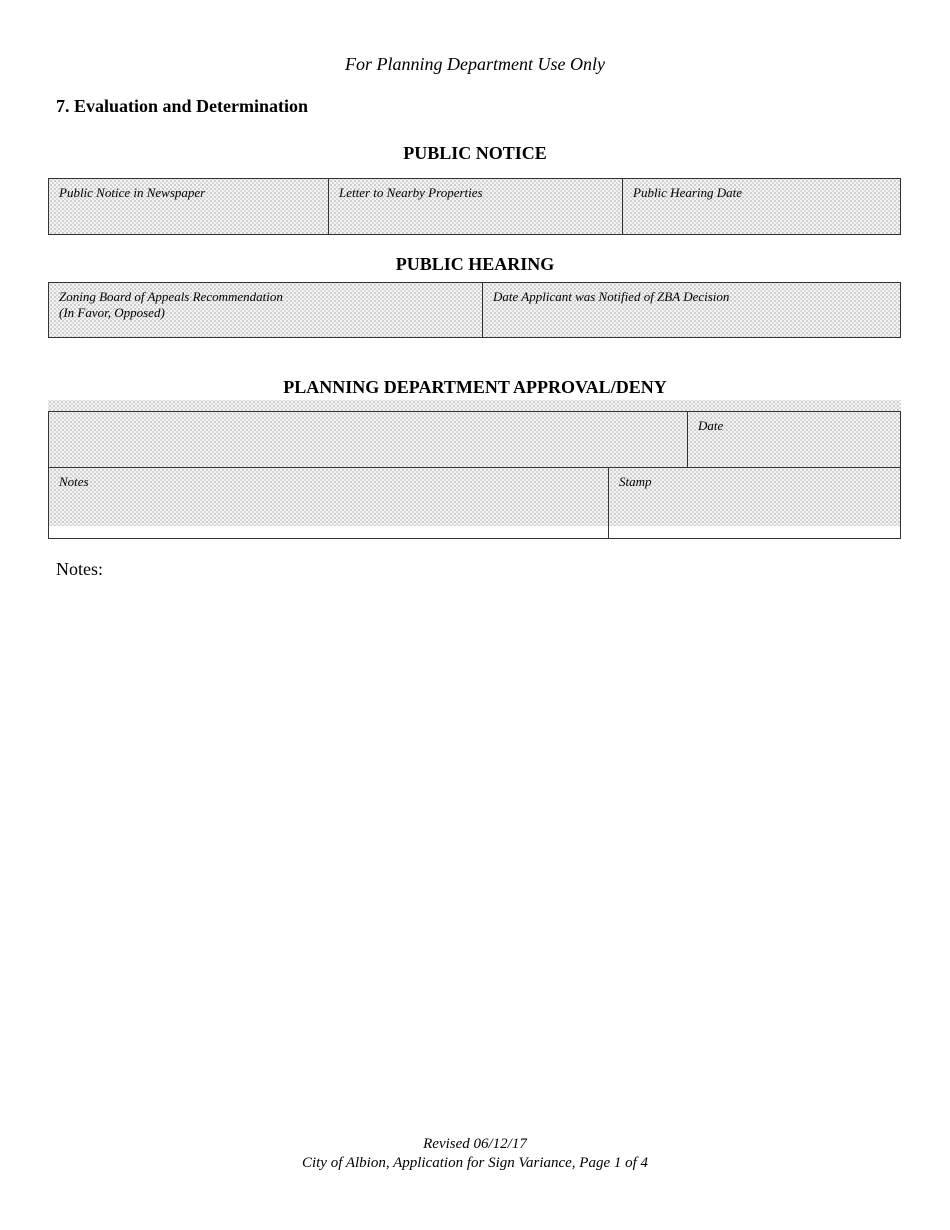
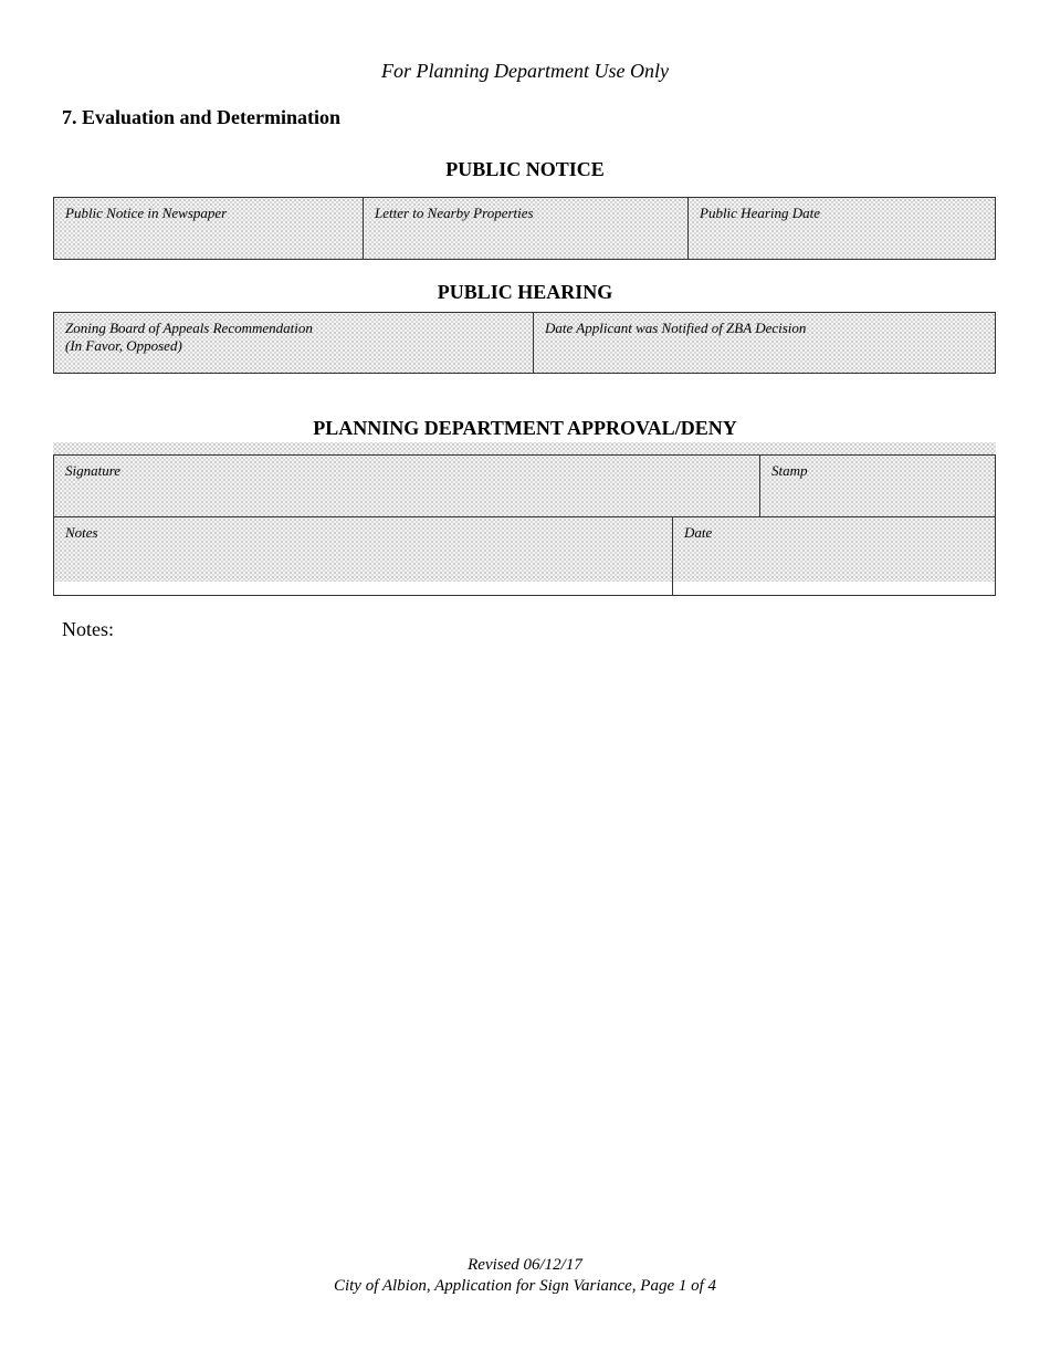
  For Planning Department Use Only
  7. Evaluation and Determination
  PUBLIC NOTICE
  Public Notice in Newspaper
  Letter to Nearby Properties
  Public Hearing Date
  PUBLIC HEARING
  Zoning Board of Appeals Recommendation
  (In Favor, Opposed)
  Date Applicant was Notified of ZBA Decision
  PLANNING DEPARTMENT APPROVAL/DENY
+ Signature
- Date
+ Stamp
  Notes
- Stamp
+ Date
  Notes:
  Revised 06/12/17
  City of Albion, Application for Sign Variance, Page 1 of 4
